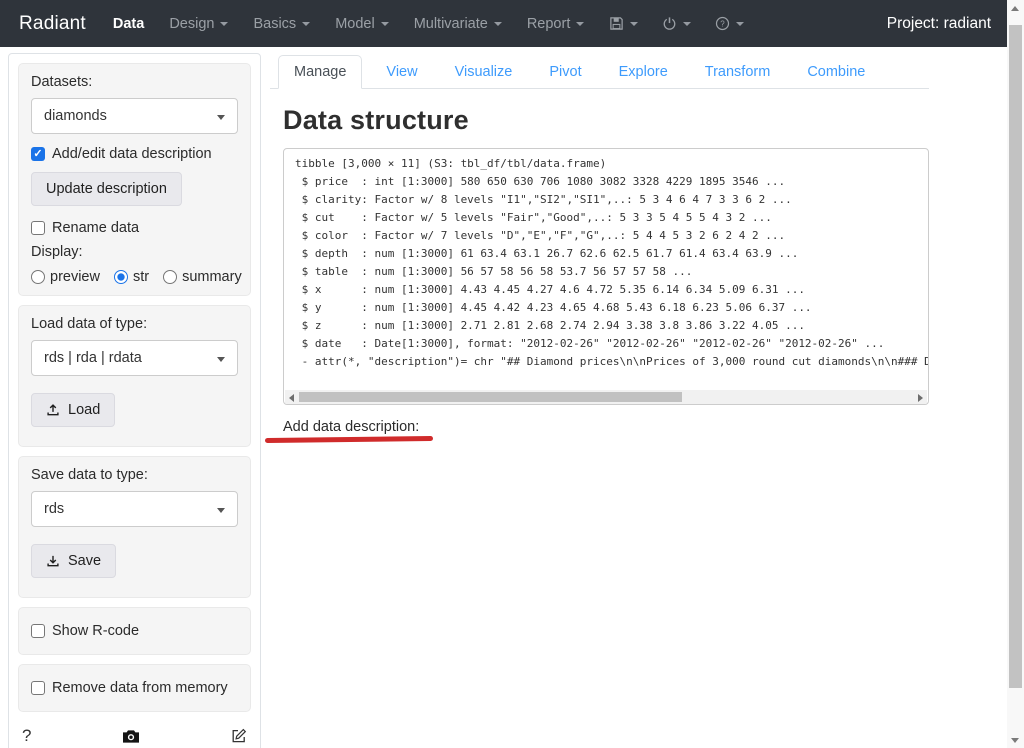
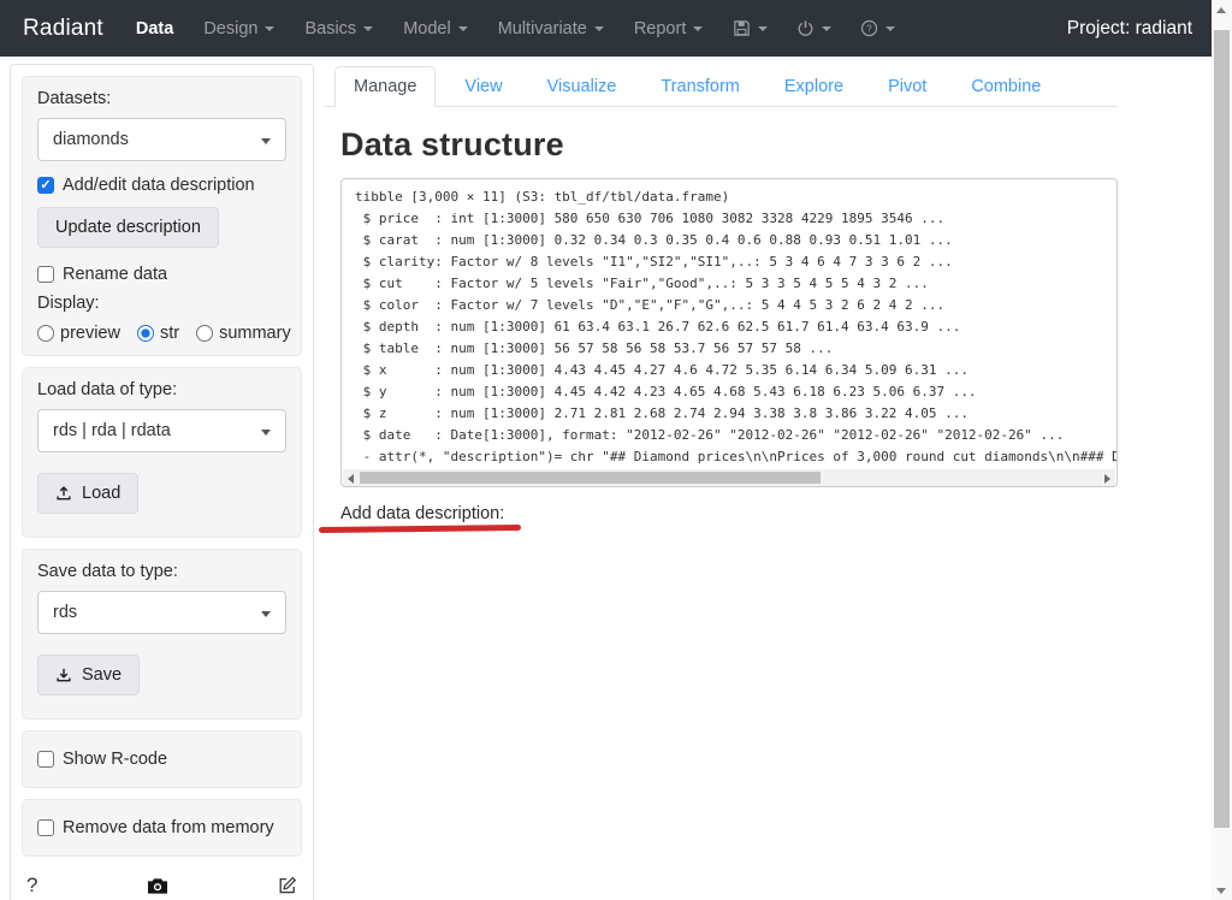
  Radiant
  Data
  Design
  Basics
  Model
  Multivariate
  Report
  ?
  Project: radiant
  Datasets:
  diamonds
  ✓
  Add/edit data description
  Update description
  Rename data
  Display:
  preview
  str
  summary
  Load data of type:
  rds | rda | rdata
  Load
  Save data to type:
  rds
  Save
  Show R-code
  Remove data from memory
  ?
  Manage
  View
  Visualize
- Pivot
+ Transform
  Explore
- Transform
+ Pivot
  Combine
  Data structure
  tibble [3,000 × 11] (S3: tbl_df/tbl/data.frame)
  $ price : int [1:3000] 580 650 630 706 1080 3082 3328 4229 1895 3546 ...
+ $ carat : num [1:3000] 0.32 0.34 0.3 0.35 0.4 0.6 0.88 0.93 0.51 1.01 ...
  $ clarity: Factor w/ 8 levels "I1","SI2","SI1",..: 5 3 4 6 4 7 3 3 6 2 ...
  $ cut : Factor w/ 5 levels "Fair","Good",..: 5 3 3 5 4 5 5 4 3 2 ...
  $ color : Factor w/ 7 levels "D","E","F","G",..: 5 4 4 5 3 2 6 2 4 2 ...
  $ depth : num [1:3000] 61 63.4 63.1 26.7 62.6 62.5 61.7 61.4 63.4 63.9 ...
  $ table : num [1:3000] 56 57 58 56 58 53.7 56 57 57 58 ...
  $ x : num [1:3000] 4.43 4.45 4.27 4.6 4.72 5.35 6.14 6.34 5.09 6.31 ...
  $ y : num [1:3000] 4.45 4.42 4.23 4.65 4.68 5.43 6.18 6.23 5.06 6.37 ...
  $ z : num [1:3000] 2.71 2.81 2.68 2.74 2.94 3.38 3.8 3.86 3.22 4.05 ...
  $ date : Date[1:3000], format: "2012-02-26" "2012-02-26" "2012-02-26" "2012-02-26" ...
  - attr(*, "description")= chr "## Diamond prices\n\nPrices of 3,000 round cut diamonds\n\n### D
  Add data description:
